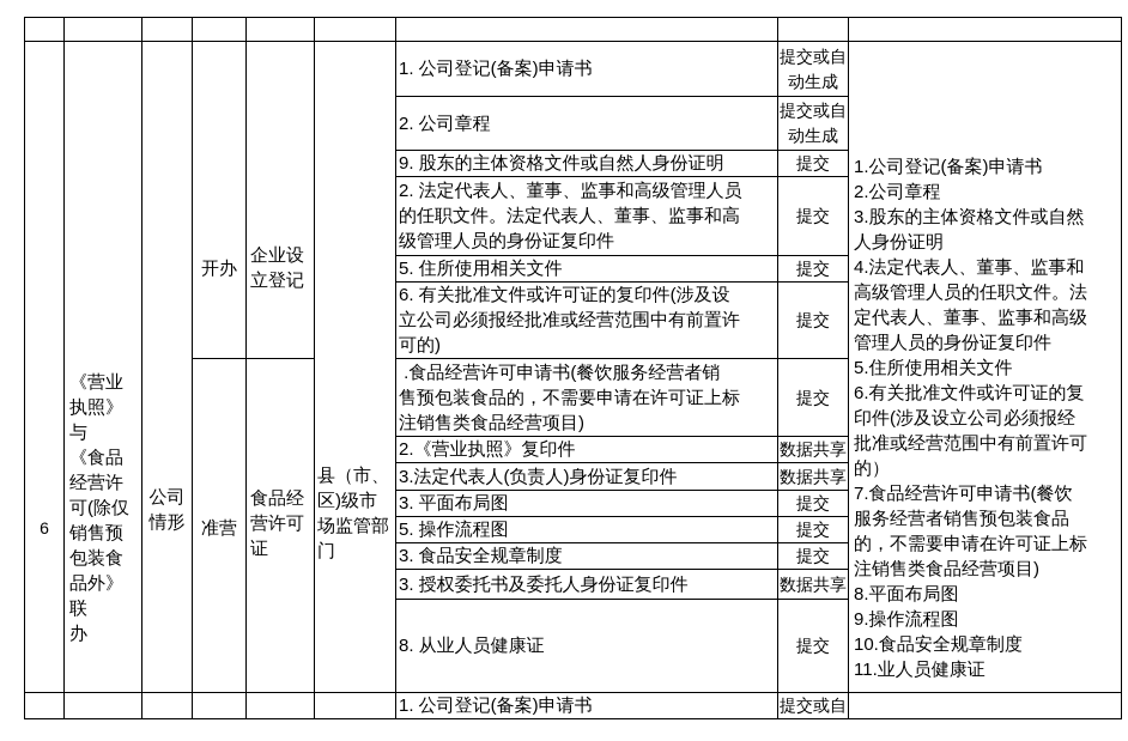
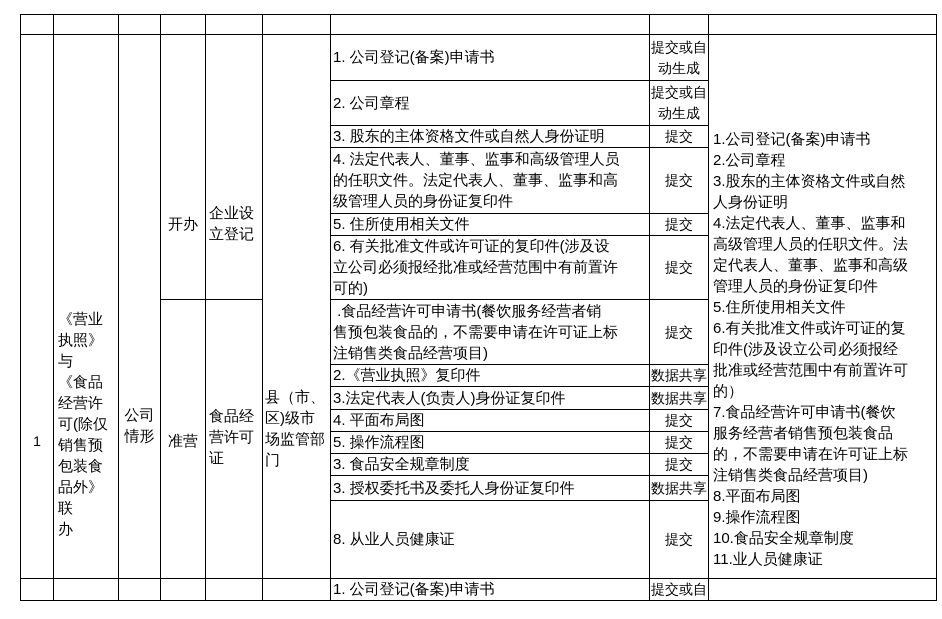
- 6	《营业 执照》与 《食品 经营许 可(除仅 销售预 包装食 品外》联 办	公司 情形	开办	企业设 立登记	县（市、 区)级市 场监管部 门	1. 公司登记(备案)申请书	提交或自动生成	1.公司登记(备案)申请书 2.公司章程 3.股东的主体资格文件或自然 人身份证明 4.法定代表人、董事、监事和 高级管理人员的任职文件。法 定代表人、董事、监事和高级 管理人员的身份证复印件 5.住所使用相关文件 6.有关批准文件或许可证的复 印件(涉及设立公司必须报经 批准或经营范围中有前置许可 的） 7.食品经营许可申请书(餐饮 服务经营者销售预包装食品 的，不需要申请在许可证上标 注销售类食品经营项目) 8.平面布局图 9.操作流程图 10.食品安全规章制度 11.业人员健康证
+ 1	《营业 执照》与 《食品 经营许 可(除仅 销售预 包装食 品外》联 办	公司 情形	开办	企业设 立登记	县（市、 区)级市 场监管部 门	1. 公司登记(备案)申请书	提交或自动生成	1.公司登记(备案)申请书 2.公司章程 3.股东的主体资格文件或自然 人身份证明 4.法定代表人、董事、监事和 高级管理人员的任职文件。法 定代表人、董事、监事和高级 管理人员的身份证复印件 5.住所使用相关文件 6.有关批准文件或许可证的复 印件(涉及设立公司必须报经 批准或经营范围中有前置许可 的） 7.食品经营许可申请书(餐饮 服务经营者销售预包装食品 的，不需要申请在许可证上标 注销售类食品经营项目) 8.平面布局图 9.操作流程图 10.食品安全规章制度 11.业人员健康证
  2. 公司章程	提交或自动生成
- 9. 股东的主体资格文件或自然人身份证明	提交
+ 3. 股东的主体资格文件或自然人身份证明	提交
- 2. 法定代表人、董事、监事和高级管理人员 的任职文件。法定代表人、董事、监事和高 级管理人员的身份证复印件	提交
+ 4. 法定代表人、董事、监事和高级管理人员 的任职文件。法定代表人、董事、监事和高 级管理人员的身份证复印件	提交
  5. 住所使用相关文件	提交
  6. 有关批准文件或许可证的复印件(涉及设 立公司必须报经批准或经营范围中有前置许 可的)	提交
  准营	食品经 营许可 证	.食品经营许可申请书(餐饮服务经营者销 售预包装食品的，不需要申请在许可证上标 注销售类食品经营项目)	提交
  2.《营业执照》复印件	数据共享
  3.法定代表人(负责人)身份证复印件	数据共享
- 3. 平面布局图	提交
+ 4. 平面布局图	提交
  5. 操作流程图	提交
  3. 食品安全规章制度	提交
  3. 授权委托书及委托人身份证复印件	数据共享
  8. 从业人员健康证	提交
  						1. 公司登记(备案)申请书	提交或自
